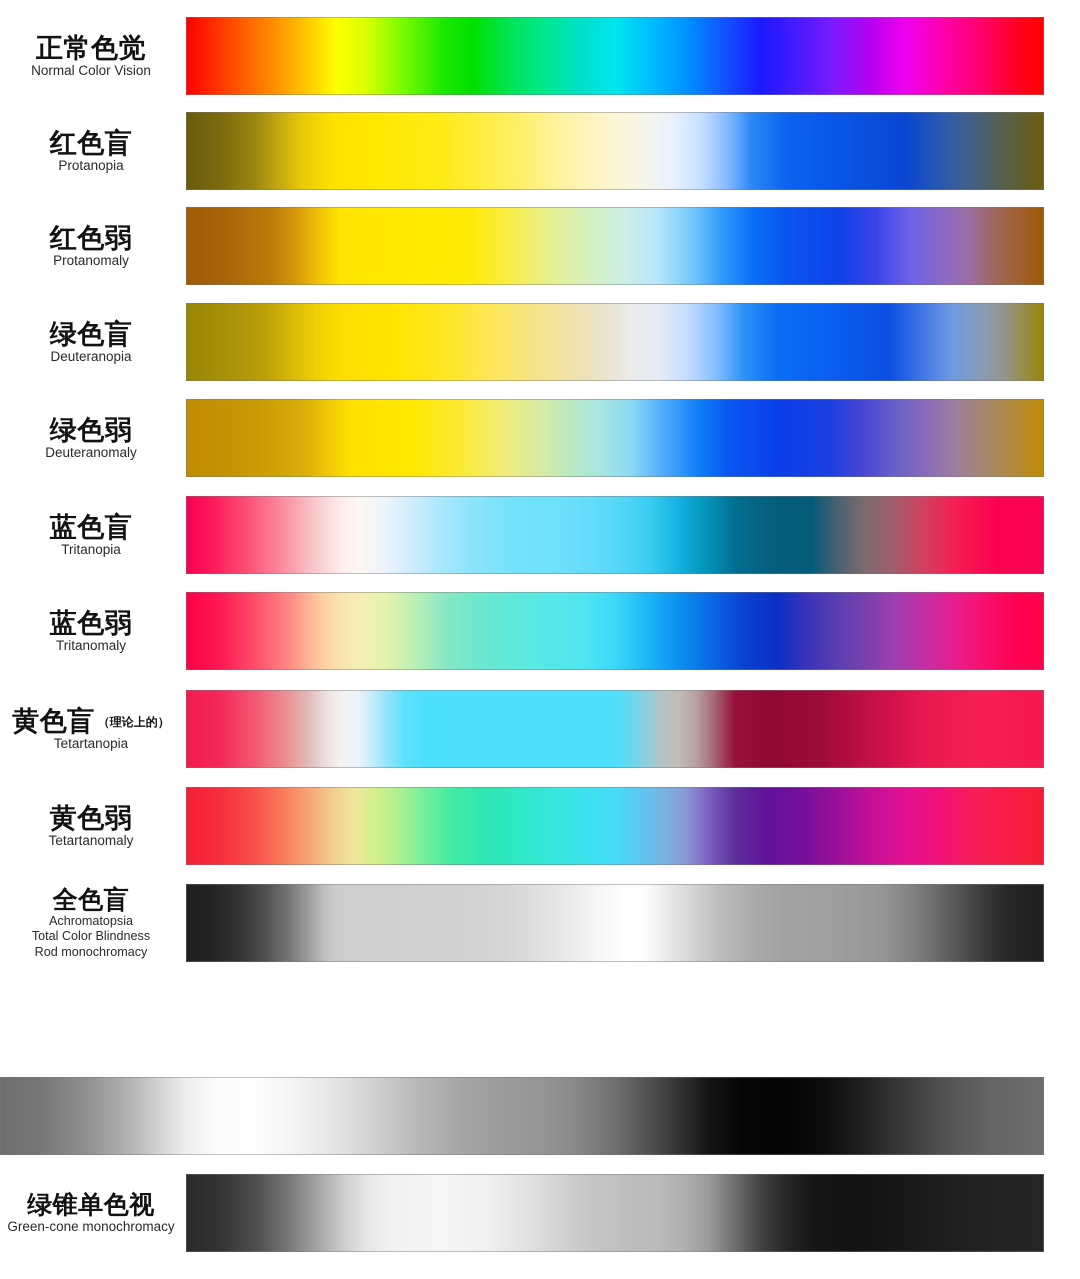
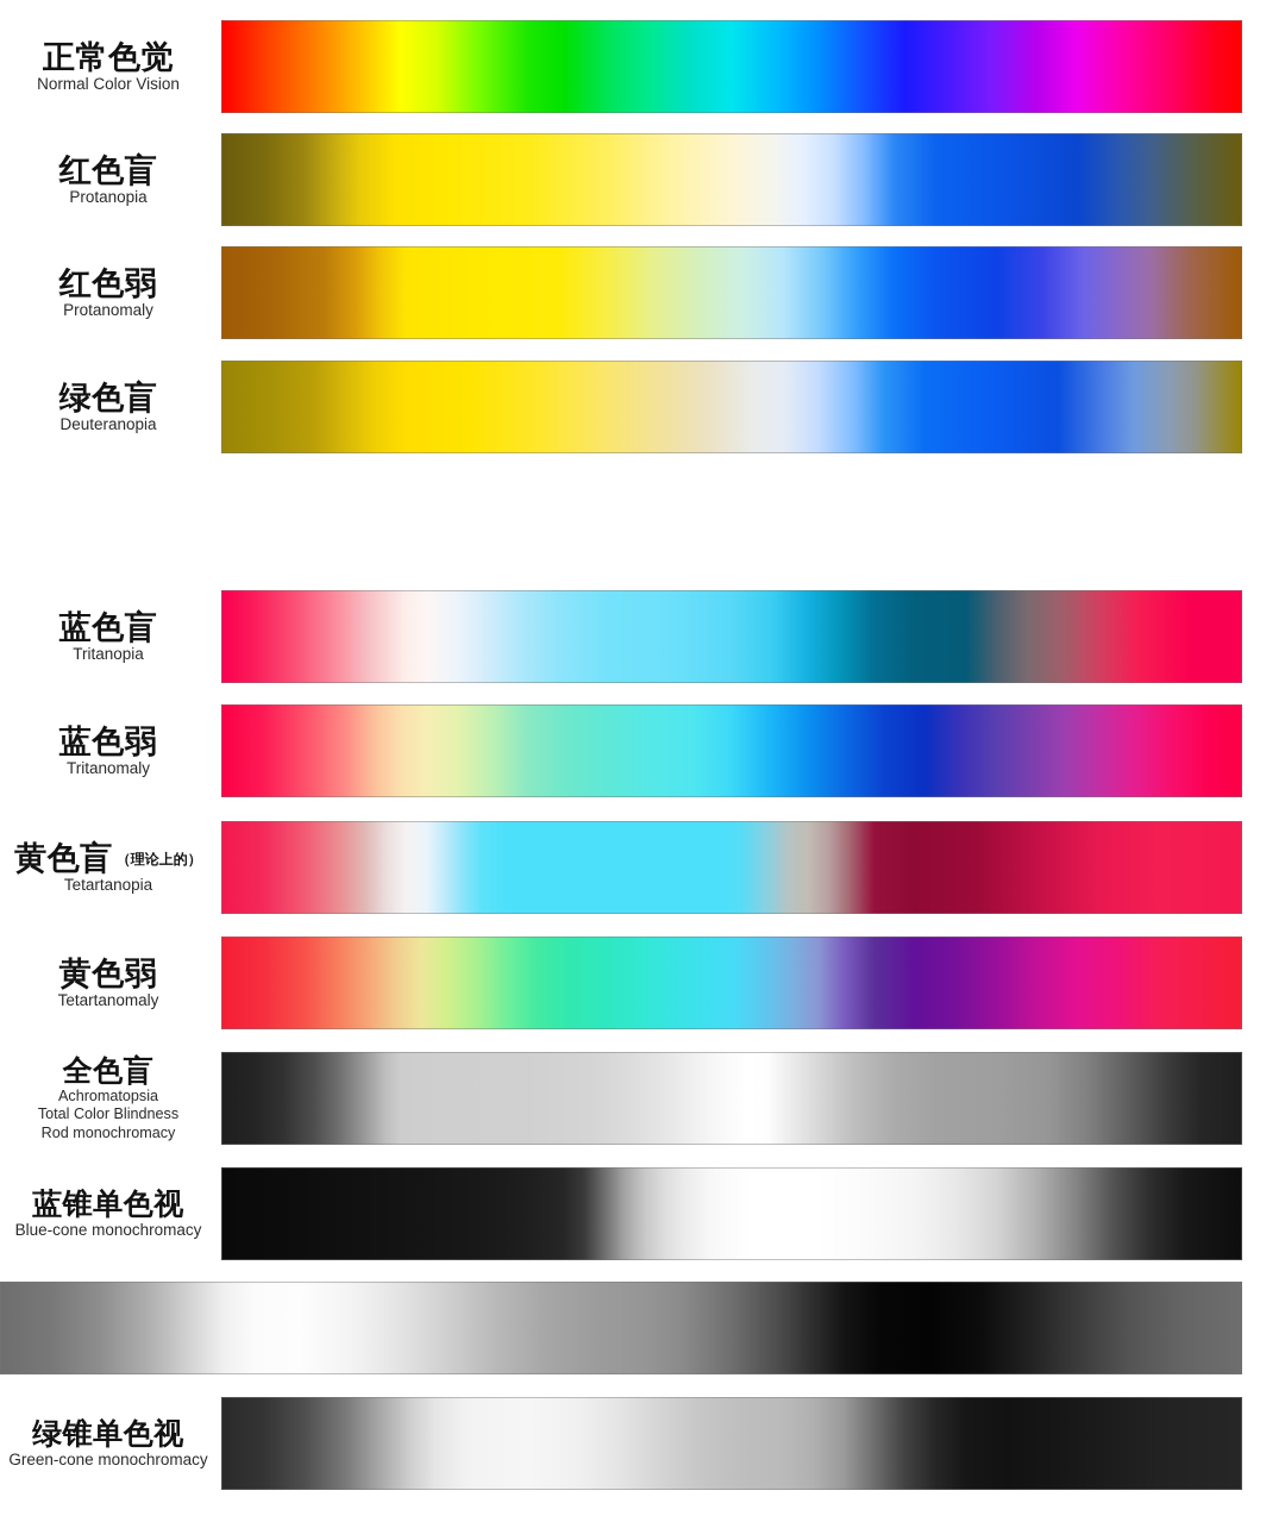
  正常色觉
  Normal Color Vision
  红色盲
  Protanopia
  红色弱
  Protanomaly
  绿色盲
  Deuteranopia
- 绿色弱
- Deuteranomaly
  蓝色盲
  Tritanopia
  蓝色弱
  Tritanomaly
  黄色盲 （理论上的）
  Tetartanopia
  黄色弱
  Tetartanomaly
  全色盲
  Achromatopsia
  Total Color Blindness
  Rod monochromacy
+ 蓝锥单色视
+ Blue-cone monochromacy
  绿锥单色视
  Green-cone monochromacy
